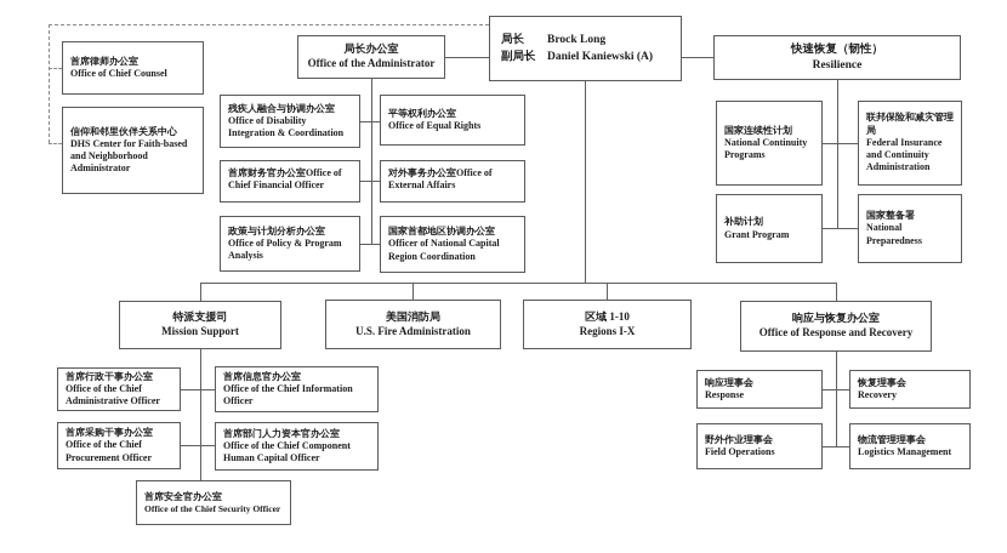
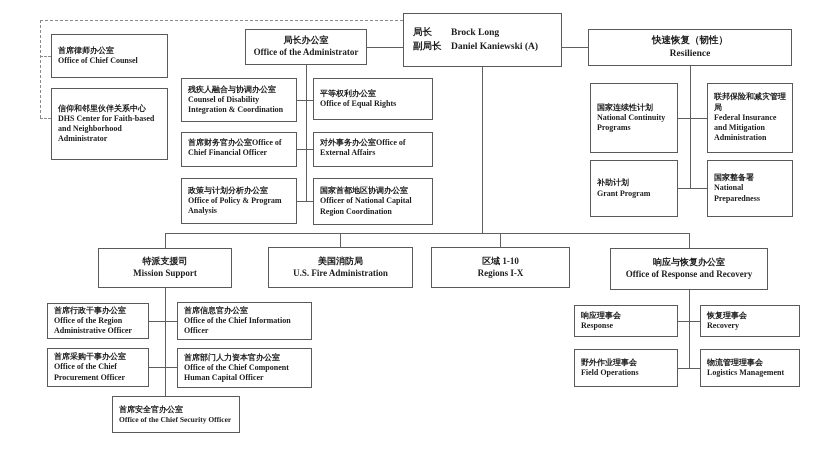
  局长
  Brock Long
  副局长
  Daniel Kaniewski (A)
  局长办公室
  Office of the Administrator
  快速恢复（韧性）
  Resilience
  首席律师办公室
  Office of Chief Counsel
  信仰和邻里伙伴关系中心
  DHS Center for Faith-based and Neighborhood Administrator
  残疾人融合与协调办公室
- Office of Disability Integration & Coordination
+ Counsel of Disability Integration & Coordination
  平等权利办公室
  Office of Equal Rights
  首席财务官办公室Office of Chief Financial Officer
  对外事务办公室Office of External Affairs
  政策与计划分析办公室
  Office of Policy & Program Analysis
  国家首都地区协调办公室
  Officer of National Capital Region Coordination
  国家连续性计划
  National Continuity Programs
  联邦保险和减灾管理局
- Federal Insurance and Continuity Administration
+ Federal Insurance and Mitigation Administration
  补助计划
  Grant Program
  国家整备署
  National Preparedness
  特派支援司
  Mission Support
  美国消防局
  U.S. Fire Administration
  区域 1-10
  Regions I-X
  响应与恢复办公室
  Office of Response and Recovery
  首席行政干事办公室
- Office of the Chief Administrative Officer
+ Office of the Region Administrative Officer
  首席信息官办公室
  Office of the Chief Information Officer
  首席采购干事办公室
  Office of the Chief Procurement Officer
  首席部门人力资本官办公室
  Office of the Chief Component Human Capital Officer
  首席安全官办公室
  Office of the Chief Security Officer
  响应理事会
  Response
  恢复理事会
  Recovery
  野外作业理事会
  Field Operations
  物流管理理事会
  Logistics Management
